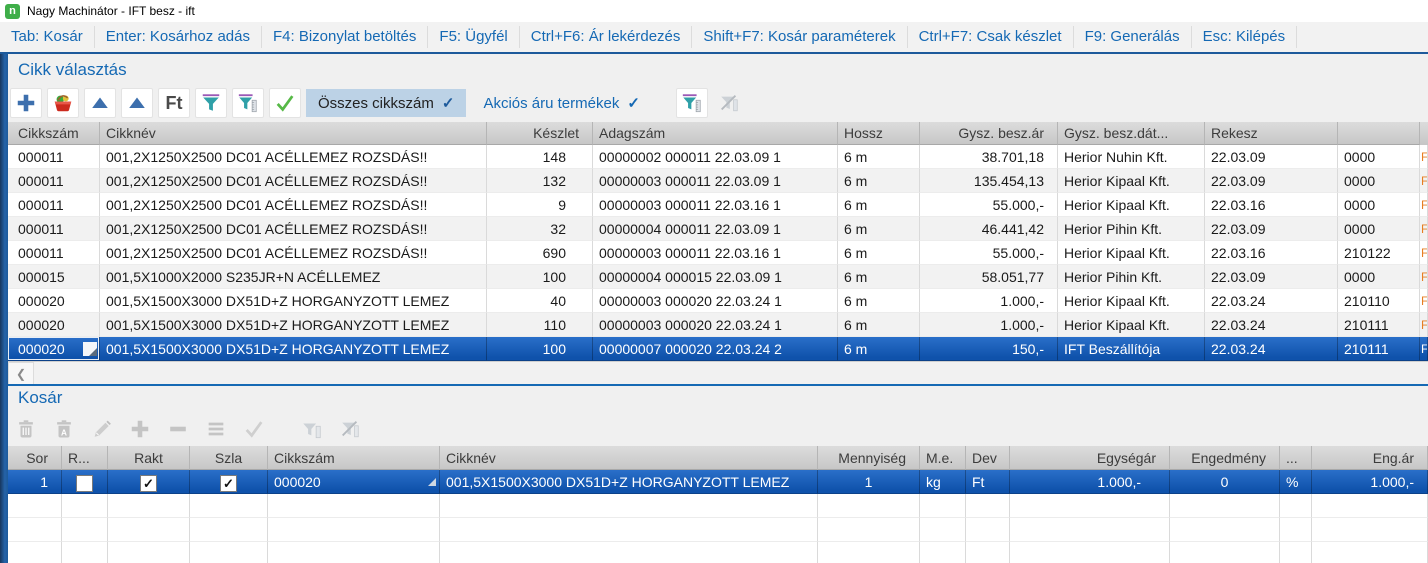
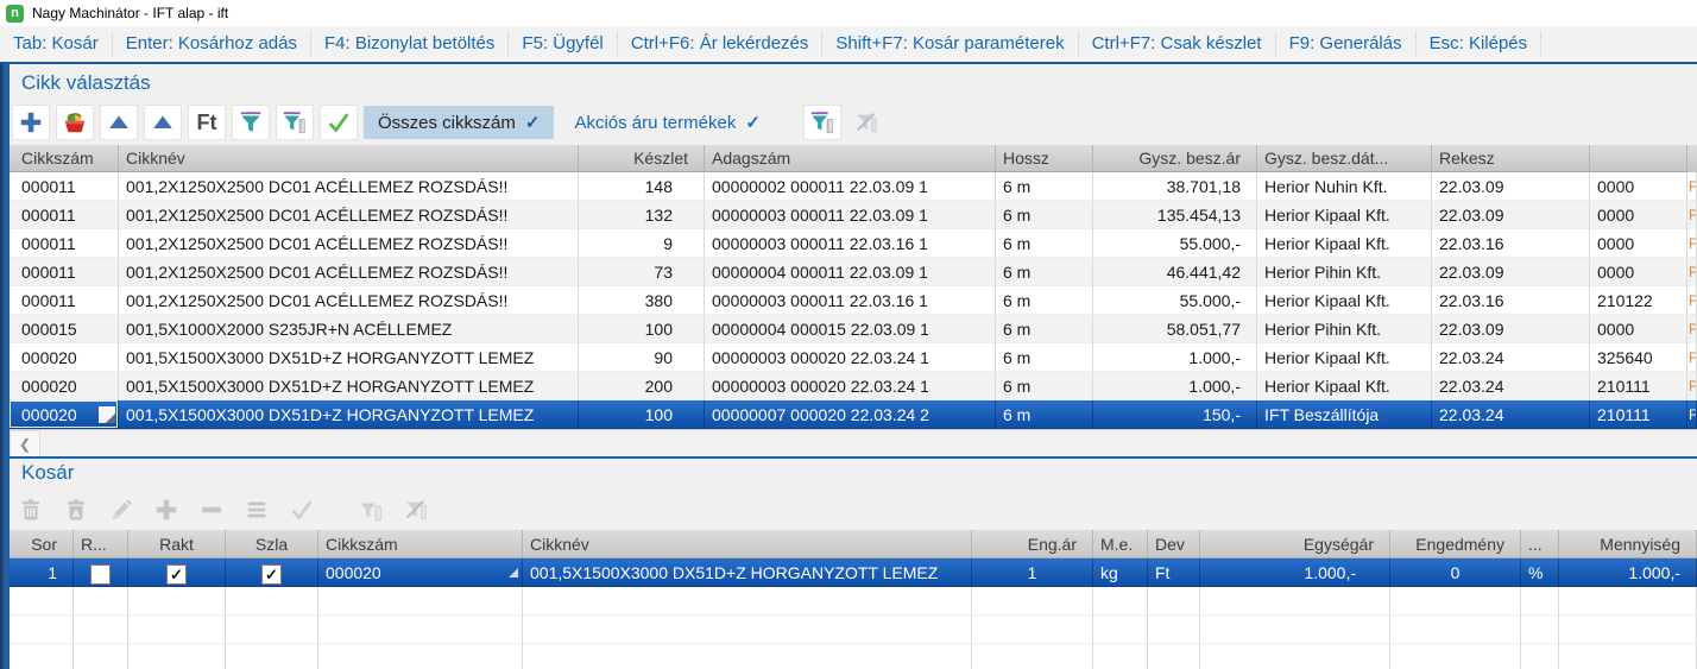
  n
- Nagy Machinátor - IFT besz - ift
+ Nagy Machinátor - IFT alap - ift
  Tab: Kosár
  Enter: Kosárhoz adás
  F4: Bizonylat betöltés
  F5: Ügyfél
  Ctrl+F6: Ár lekérdezés
  Shift+F7: Kosár paraméterek
  Ctrl+F7: Csak készlet
  F9: Generálás
  Esc: Kilépés
  Cikk választás
  Ft
  Összes cikkszám
  ✓
  Akciós áru termékek
  ✓
  Cikkszám
  Cikknév
  Készlet
  Adagszám
  Hossz
  Gysz. besz.ár
  Gysz. besz.dát...
  Rekesz
  000011
  001,2X1250X2500 DC01 ACÉLLEMEZ ROZSDÁS!!
  148
  00000002 000011 22.03.09 1
  6 m
  38.701,18
  Herior Nuhin Kft.
  22.03.09
  0000
  F
  000011
  001,2X1250X2500 DC01 ACÉLLEMEZ ROZSDÁS!!
  132
  00000003 000011 22.03.09 1
  6 m
  135.454,13
  Herior Kipaal Kft.
  22.03.09
  0000
  F
  000011
  001,2X1250X2500 DC01 ACÉLLEMEZ ROZSDÁS!!
  9
  00000003 000011 22.03.16 1
  6 m
  55.000,-
  Herior Kipaal Kft.
  22.03.16
  0000
  F
  000011
  001,2X1250X2500 DC01 ACÉLLEMEZ ROZSDÁS!!
- 32
+ 73
  00000004 000011 22.03.09 1
  6 m
  46.441,42
  Herior Pihin Kft.
  22.03.09
  0000
  F
  000011
  001,2X1250X2500 DC01 ACÉLLEMEZ ROZSDÁS!!
- 690
+ 380
  00000003 000011 22.03.16 1
  6 m
  55.000,-
  Herior Kipaal Kft.
  22.03.16
  210122
  F
  000015
  001,5X1000X2000 S235JR+N ACÉLLEMEZ
  100
  00000004 000015 22.03.09 1
  6 m
  58.051,77
  Herior Pihin Kft.
  22.03.09
  0000
  F
  000020
  001,5X1500X3000 DX51D+Z HORGANYZOTT LEMEZ
- 40
+ 90
  00000003 000020 22.03.24 1
  6 m
  1.000,-
  Herior Kipaal Kft.
  22.03.24
- 210110
+ 325640
  F
  000020
  001,5X1500X3000 DX51D+Z HORGANYZOTT LEMEZ
- 110
+ 200
  00000003 000020 22.03.24 1
  6 m
  1.000,-
  Herior Kipaal Kft.
  22.03.24
  210111
  F
  000020
  001,5X1500X3000 DX51D+Z HORGANYZOTT LEMEZ
  100
  00000007 000020 22.03.24 2
  6 m
  150,-
  IFT Beszállítója
  22.03.24
  210111
  F
  ❮
  Kosár
  A
  Sor
  R...
  Rakt
  Szla
  Cikkszám
  Cikknév
- Mennyiség
+ Eng.ár
  M.e.
  Dev
  Egységár
  Engedmény
  ...
- Eng.ár
+ Mennyiség
  1
  ✓
  ✓
  000020
  001,5X1500X3000 DX51D+Z HORGANYZOTT LEMEZ
  1
  kg
  Ft
  1.000,-
  0
  %
  1.000,-
